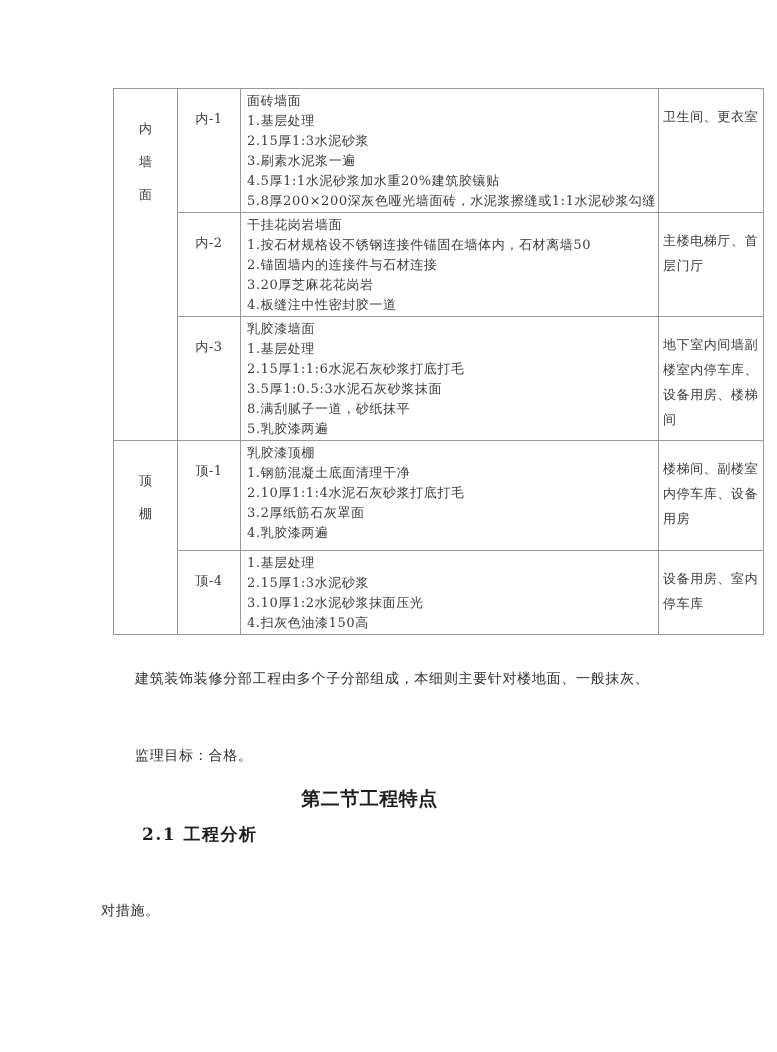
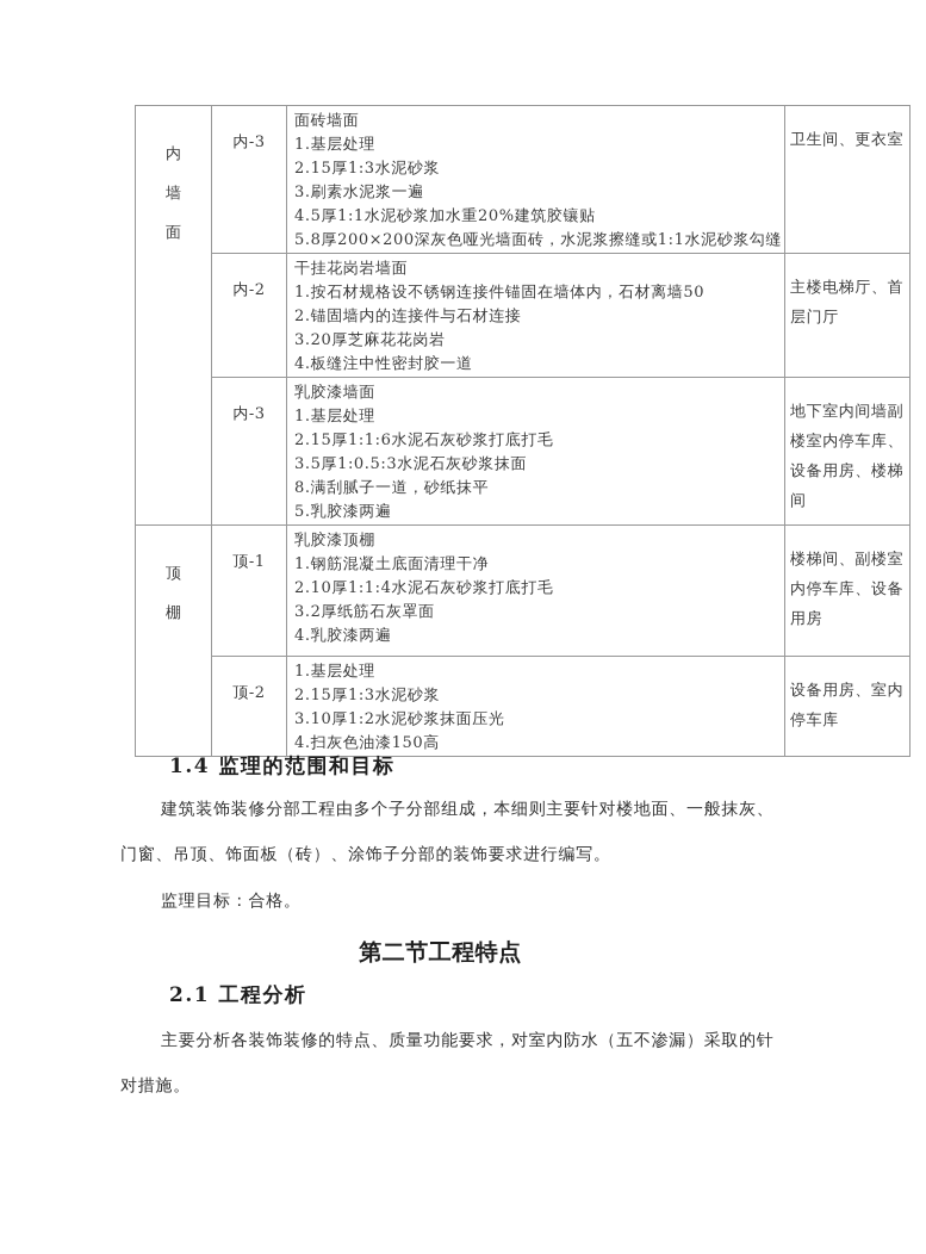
- 内墙面	内-1	面砖墙面 1.基层处理 2.15厚1:3水泥砂浆 3.刷素水泥浆一遍 4.5厚1:1水泥砂浆加水重20%建筑胶镶贴 5.8厚200×200深灰色哑光墙面砖，水泥浆擦缝或1:1水泥砂浆勾缝	卫生间、更衣室
+ 内墙面	内-3	面砖墙面 1.基层处理 2.15厚1:3水泥砂浆 3.刷素水泥浆一遍 4.5厚1:1水泥砂浆加水重20%建筑胶镶贴 5.8厚200×200深灰色哑光墙面砖，水泥浆擦缝或1:1水泥砂浆勾缝	卫生间、更衣室
  内-2	干挂花岗岩墙面 1.按石材规格设不锈钢连接件锚固在墙体内，石材离墙50 2.锚固墙内的连接件与石材连接 3.20厚芝麻花花岗岩 4.板缝注中性密封胶一道	主楼电梯厅、首层门厅
  内-3	乳胶漆墙面 1.基层处理 2.15厚1:1:6水泥石灰砂浆打底打毛 3.5厚1:0.5:3水泥石灰砂浆抹面 8.满刮腻子一道，砂纸抹平 5.乳胶漆两遍	地下室内间墙副楼室内停车库、设备用房、楼梯间
  顶棚	顶-1	乳胶漆顶棚 1.钢筋混凝土底面清理干净 2.10厚1:1:4水泥石灰砂浆打底打毛 3.2厚纸筋石灰罩面 4.乳胶漆两遍	楼梯间、副楼室内停车库、设备用房
- 顶-4	1.基层处理 2.15厚1:3水泥砂浆 3.10厚1:2水泥砂浆抹面压光 4.扫灰色油漆150高	设备用房、室内停车库
+ 顶-2	1.基层处理 2.15厚1:3水泥砂浆 3.10厚1:2水泥砂浆抹面压光 4.扫灰色油漆150高	设备用房、室内停车库
+ 1.4 监理的范围和目标
  建筑装饰装修分部工程由多个子分部组成，本细则主要针对楼地面、一般抹灰、
+ 门窗、吊顶、饰面板（砖）、涂饰子分部的装饰要求进行编写。
  监理目标：合格。
  第二节工程特点
  2.1 工程分析
+ 主要分析各装饰装修的特点、质量功能要求，对室内防水（五不渗漏）采取的针
  对措施。
